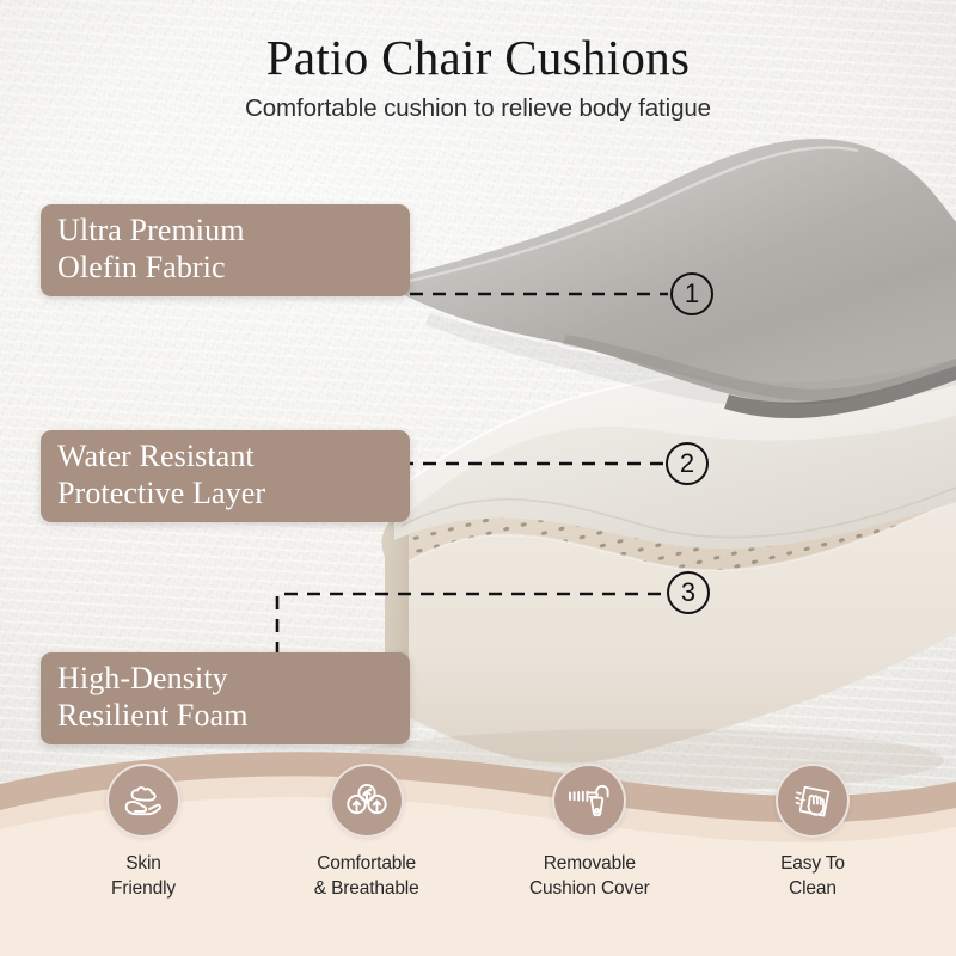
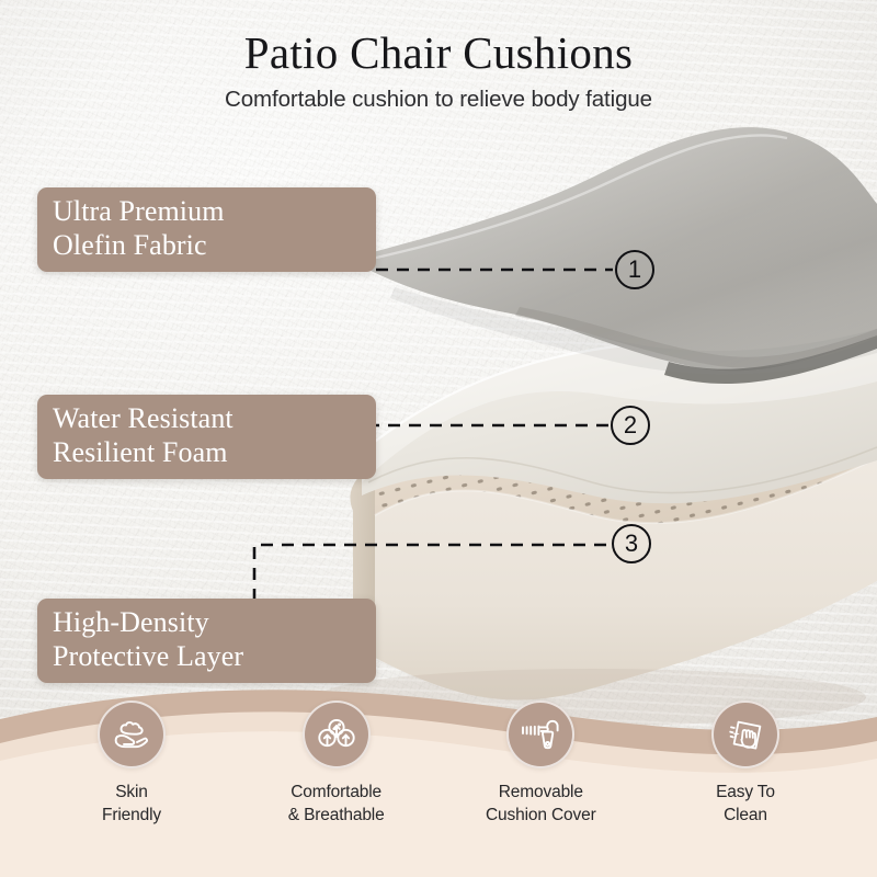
  Patio Chair Cushions
  Comfortable cushion to relieve body fatigue
  Ultra Premium
  Olefin Fabric
  Water Resistant
- Protective Layer
+ Resilient Foam
  High-Density
- Resilient Foam
+ Protective Layer
  1
  2
  3
  Skin
  Friendly
  Comfortable
  & Breathable
  Removable
  Cushion Cover
  Easy To
  Clean
